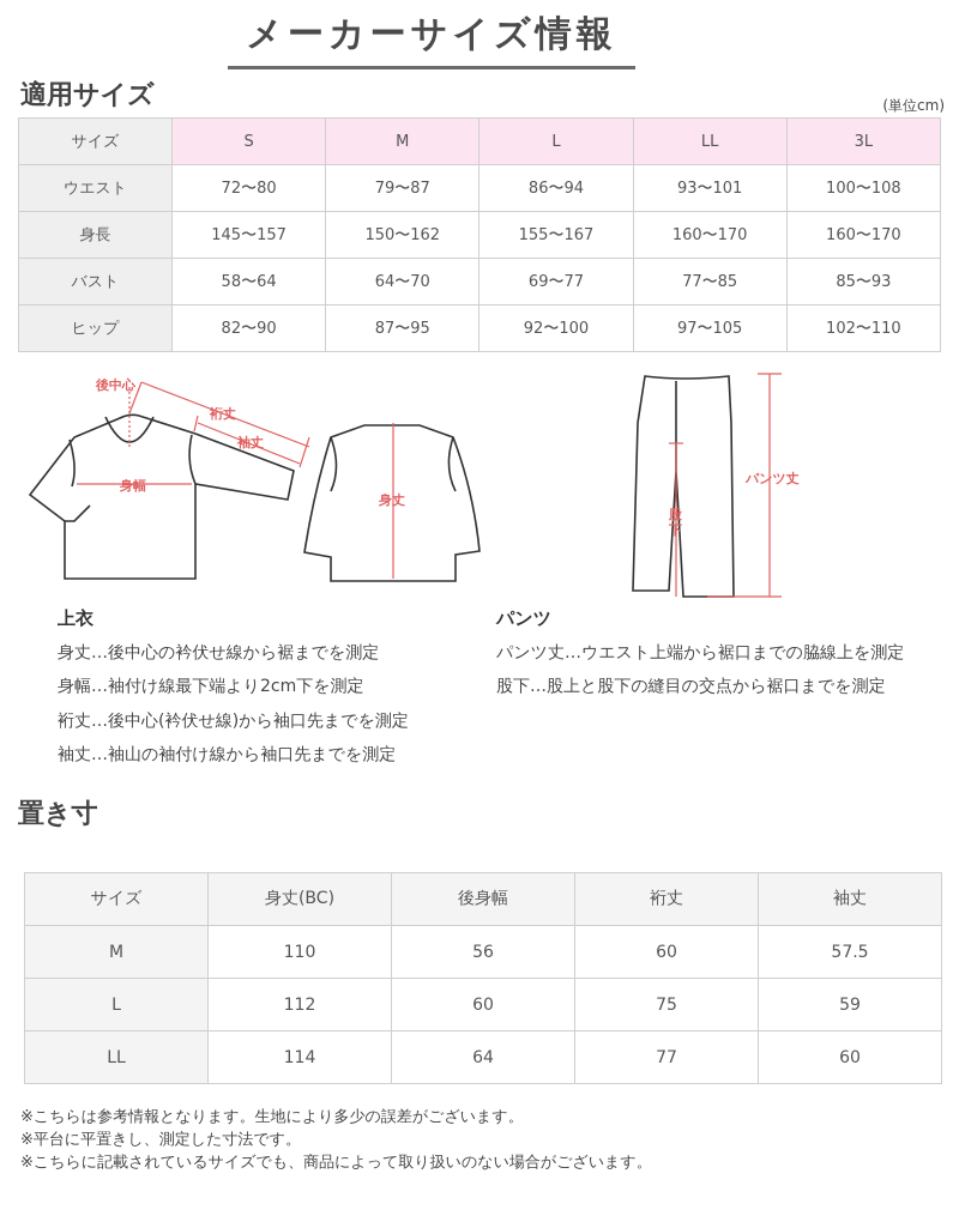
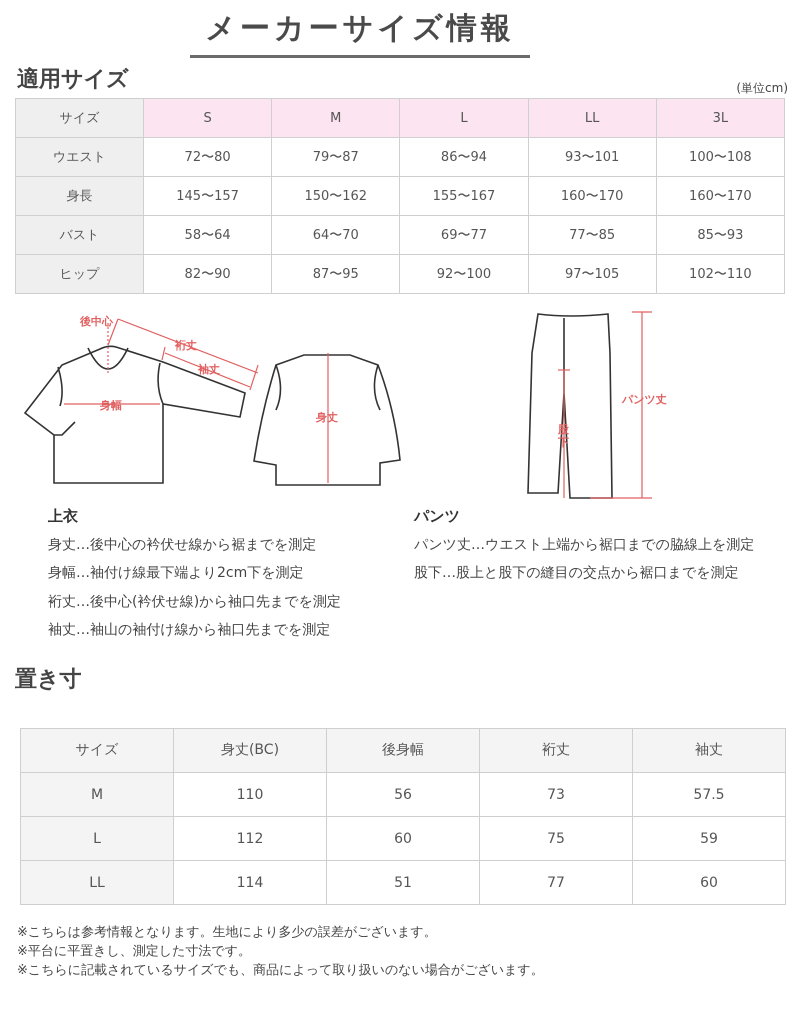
  メーカーサイズ情報
  適用サイズ
  (単位cm)
  サイズ	S	M	L	LL	3L
  ウエスト	72〜80	79〜87	86〜94	93〜101	100〜108
  身長	145〜157	150〜162	155〜167	160〜170	160〜170
  バスト	58〜64	64〜70	69〜77	77〜85	85〜93
  ヒップ	82〜90	87〜95	92〜100	97〜105	102〜110
  後中心
  裄丈
  袖丈
  身幅
  身丈
  パンツ丈
  股
  下
  上衣
  身丈…後中心の衿伏せ線から裾までを測定
  身幅…袖付け線最下端より2cm下を測定
  裄丈…後中心(衿伏せ線)から袖口先までを測定
  袖丈…袖山の袖付け線から袖口先までを測定
  パンツ
  パンツ丈…ウエスト上端から裾口までの脇線上を測定
  股下…股上と股下の縫目の交点から裾口までを測定
  置き寸
  サイズ	身丈(BC)	後身幅	裄丈	袖丈
- M	110	56	60	57.5
+ M	110	56	73	57.5
  L	112	60	75	59
- LL	114	64	77	60
+ LL	114	51	77	60
  ※こちらは参考情報となります。生地により多少の誤差がございます。
  ※平台に平置きし、測定した寸法です。
  ※こちらに記載されているサイズでも、商品によって取り扱いのない場合がございます。
